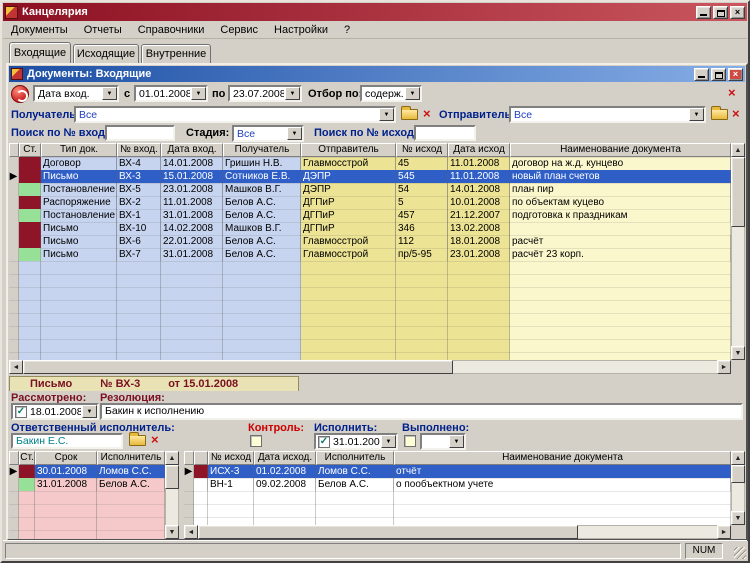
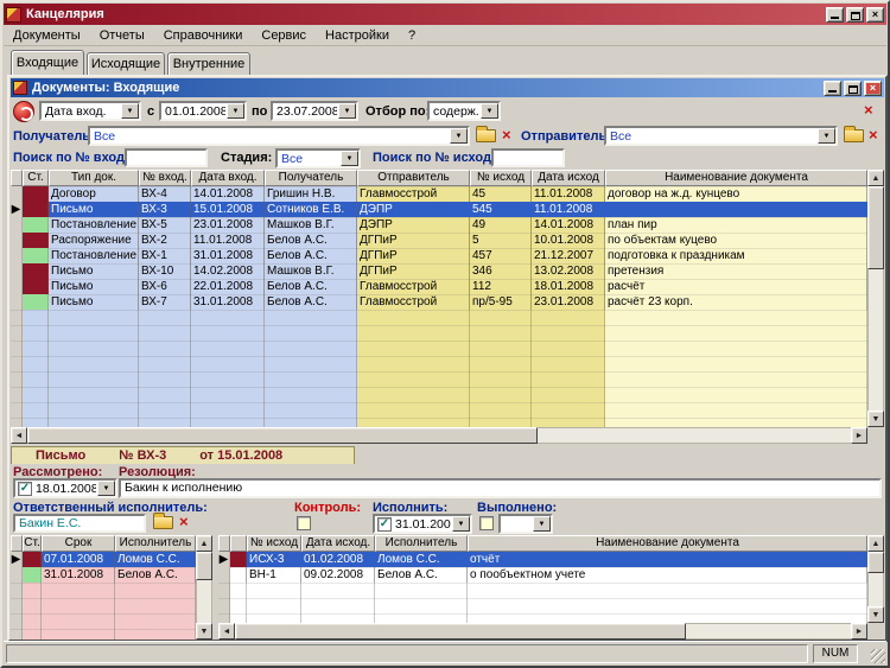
  Канцелярия
  ×
  Документы
  Отчеты
  Справочники
  Сервис
  Настройки
  ?
  Входящие
  Исходящие
  Внутренние
  Документы: Входящие
  ×
  Дата вход.
  с
  01.01.2008
  по
  23.07.2008
  Отбор по
  содерж.
  ×
  Получатель
  Все
  ×
  Отправитель
  Все
  ×
  Поиск по № вход
  Стадия:
  Все
  Поиск по № исход
  Ст.
  Тип док.
  № вход.
  Дата вход.
  Получатель
  Отправитель
  № исход
  Дата исход
  Наименование документа
  Договор
  ВХ-4
  14.01.2008
  Гришин Н.В.
  Главмосстрой
  45
  11.01.2008
  договор на ж.д. кунцево
  ▶
  Письмо
  ВХ-3
  15.01.2008
  Сотников Е.В.
  ДЭПР
  545
  11.01.2008
- новый план счетов
  Постановление
  ВХ-5
  23.01.2008
  Машков В.Г.
  ДЭПР
- 54
+ 49
  14.01.2008
  план пир
  Распоряжение
  ВХ-2
  11.01.2008
  Белов А.С.
  ДГПиР
  5
  10.01.2008
  по объектам куцево
  Постановление
  ВХ-1
  31.01.2008
  Белов А.С.
  ДГПиР
  457
  21.12.2007
  подготовка к праздникам
  Письмо
  ВХ-10
  14.02.2008
  Машков В.Г.
  ДГПиР
  346
  13.02.2008
+ претензия
  Письмо
  ВХ-6
  22.01.2008
  Белов А.С.
  Главмосстрой
  112
  18.01.2008
  расчёт
  Письмо
  ВХ-7
  31.01.2008
  Белов А.С.
  Главмосстрой
  пр/5-95
  23.01.2008
  расчёт 23 корп.
  Письмо
  № ВХ-3
  от 15.01.2008
  Рассмотрено:
  Резолюция:
  ✓
  18.01.2008
  Бакин к исполнению
  Ответственный исполнитель:
  Контроль:
  Исполнить:
  Выполнено:
  Бакин Е.С.
  ×
  ✓
  31.01.200
  Ст.
  Срок
  Исполнитель
  ▶
- 30.01.2008
+ 07.01.2008
  Ломов С.С.
  31.01.2008
  Белов А.С.
  № исход
  Дата исход.
  Исполнитель
  Наименование документа
  ▶
  ИСХ-3
  01.02.2008
  Ломов С.С.
  отчёт
  ВН-1
  09.02.2008
  Белов А.С.
  о пообъектном учете
  NUM
